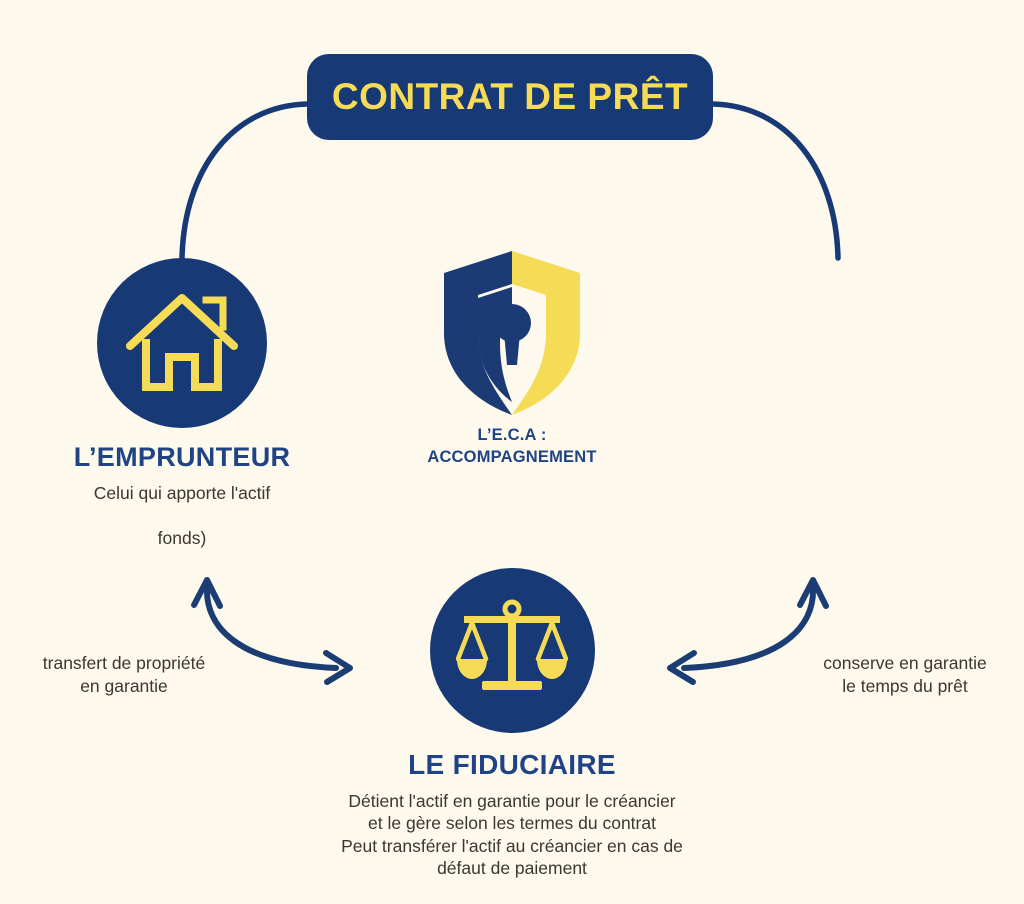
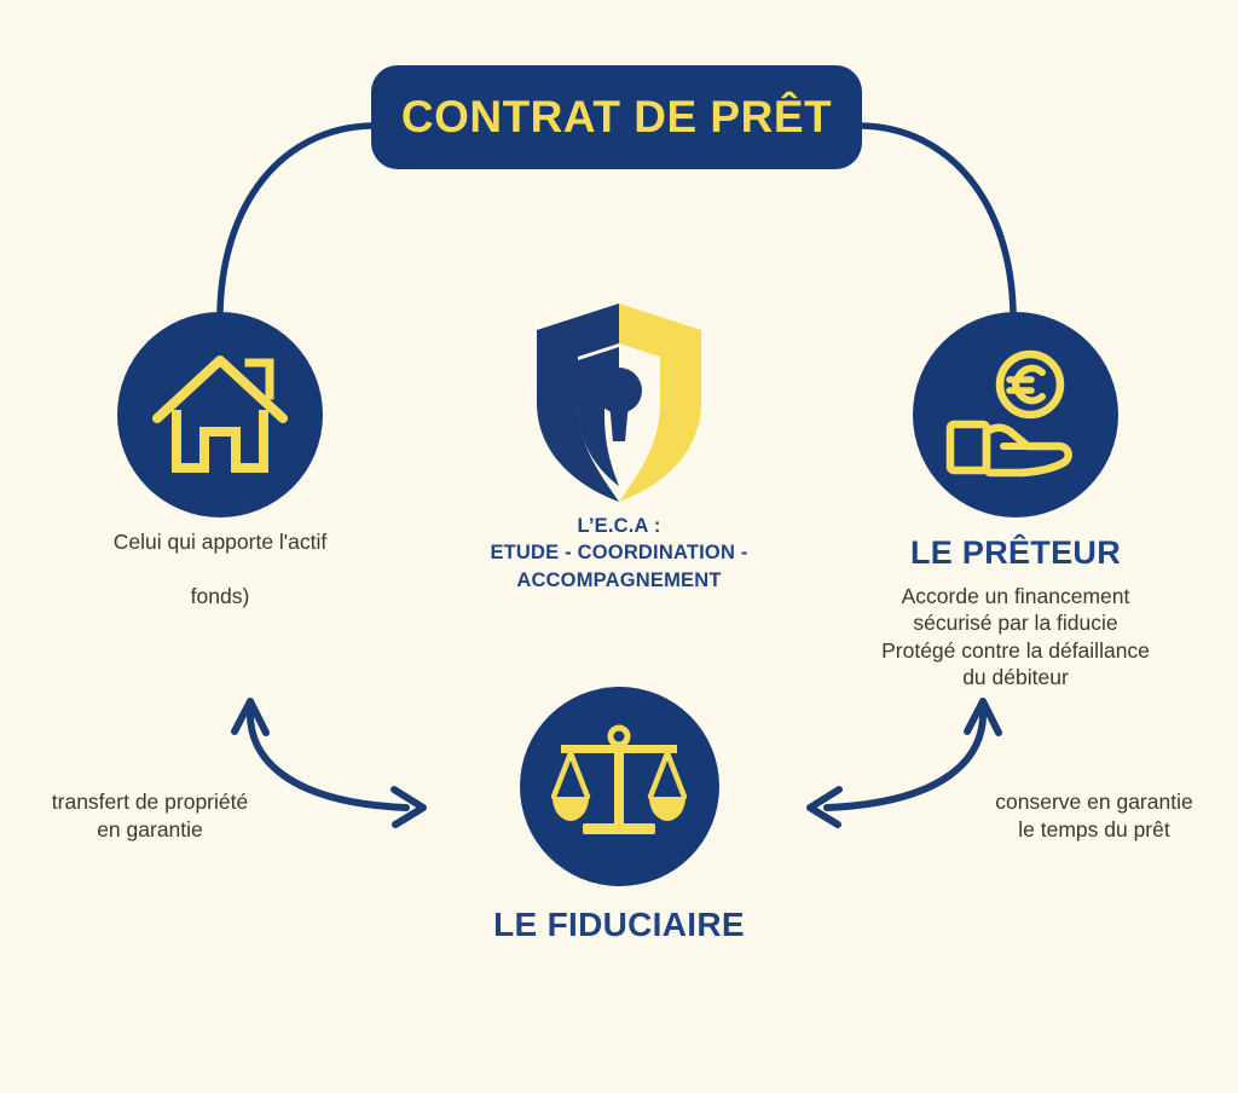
  CONTRAT DE PRÊT
- L’EMPRUNTEUR
  Celui qui apporte l'actif
  fonds)
+ LE PRÊTEUR
+ Accorde un financement
+ sécurisé par la fiducie
+ Protégé contre la défaillance
+ du débiteur
  L’E.C.A :
+ ETUDE - COORDINATION -
  ACCOMPAGNEMENT
  LE FIDUCIAIRE
- Détient l'actif en garantie pour le créancier
- et le gère selon les termes du contrat
- Peut transférer l'actif au créancier en cas de
- défaut de paiement
  transfert de propriété
  en garantie
  conserve en garantie
  le temps du prêt
